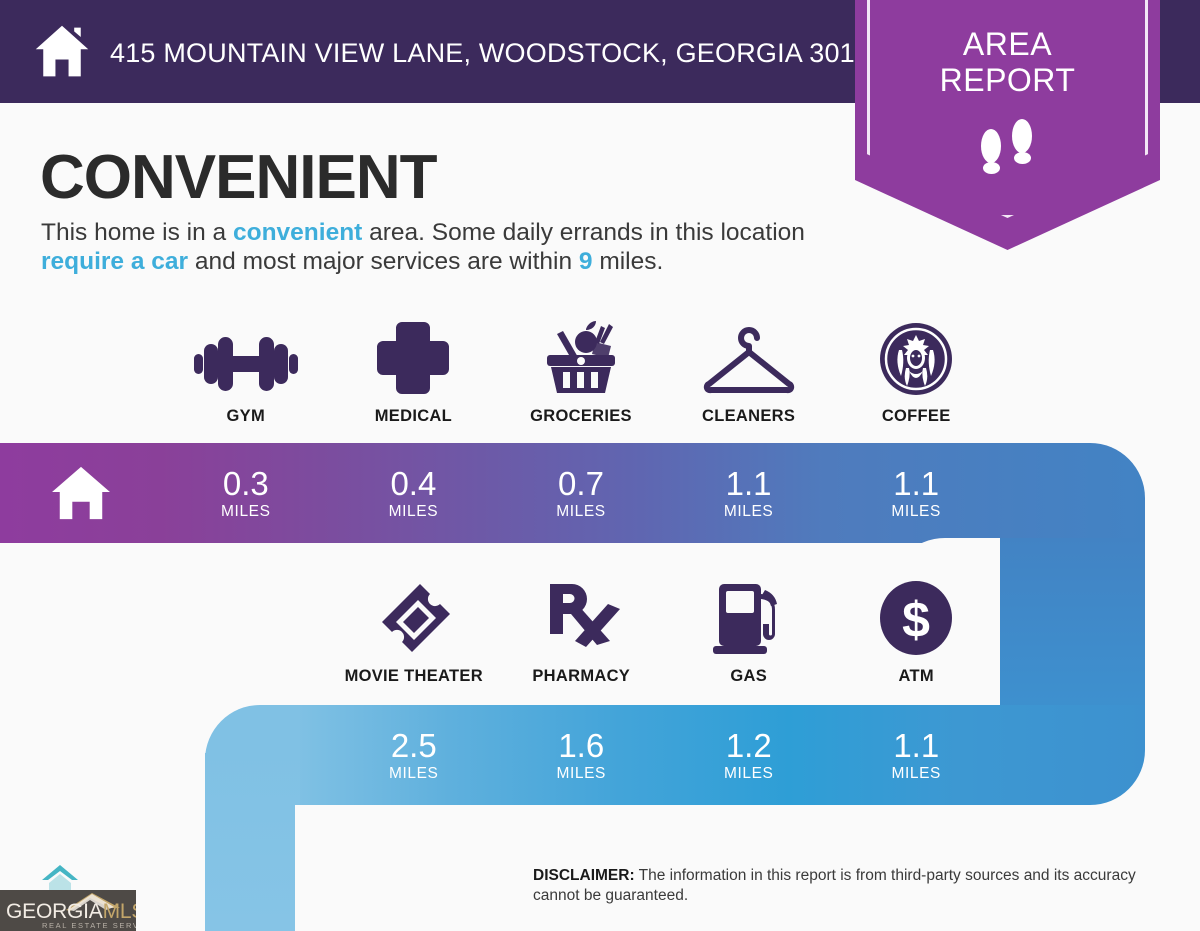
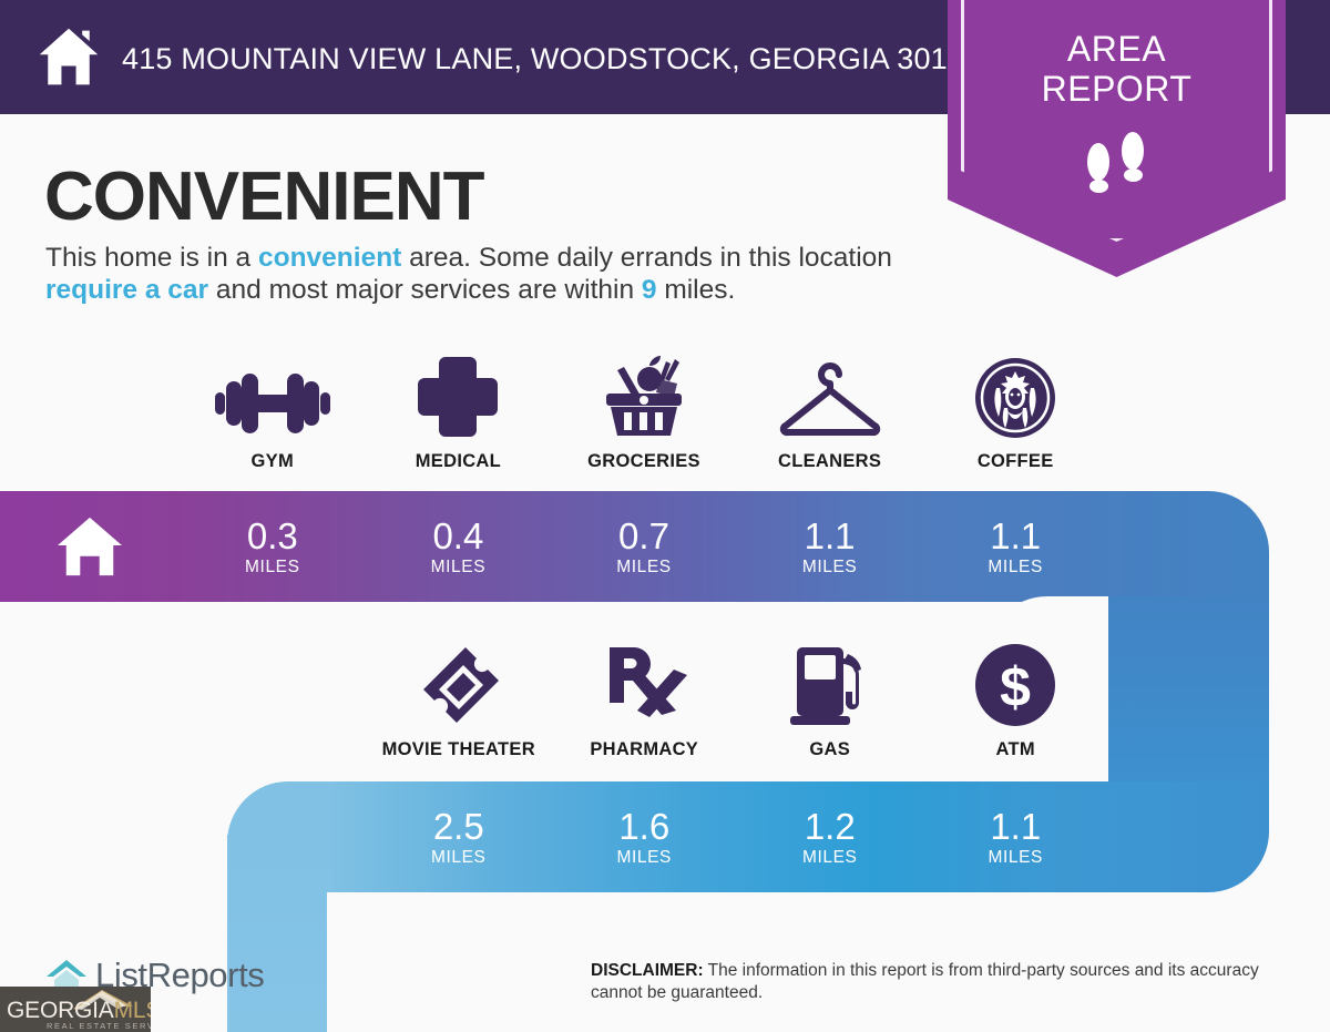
  415 MOUNTAIN VIEW LANE, WOODSTOCK, GEORGIA 301
  AREA
  REPORT
  CONVENIENT
  This home is in a convenient area. Some daily errands in this location require a car and most major services are within 9 miles.
  GYM
  MEDICAL
  GROCERIES
  CLEANERS
  COFFEE
  0.3
  MILES
  0.4
  MILES
  0.7
  MILES
  1.1
  MILES
  1.1
  MILES
  MOVIE THEATER
  PHARMACY
  GAS
  $
  ATM
  2.5
  MILES
  1.6
  MILES
  1.2
  MILES
  1.1
  MILES
  DISCLAIMER: The information in this report is from third-party sources and its accuracy cannot be guaranteed.
+ ListReports
  GEORGIAML
  REAL ESTATE SER
